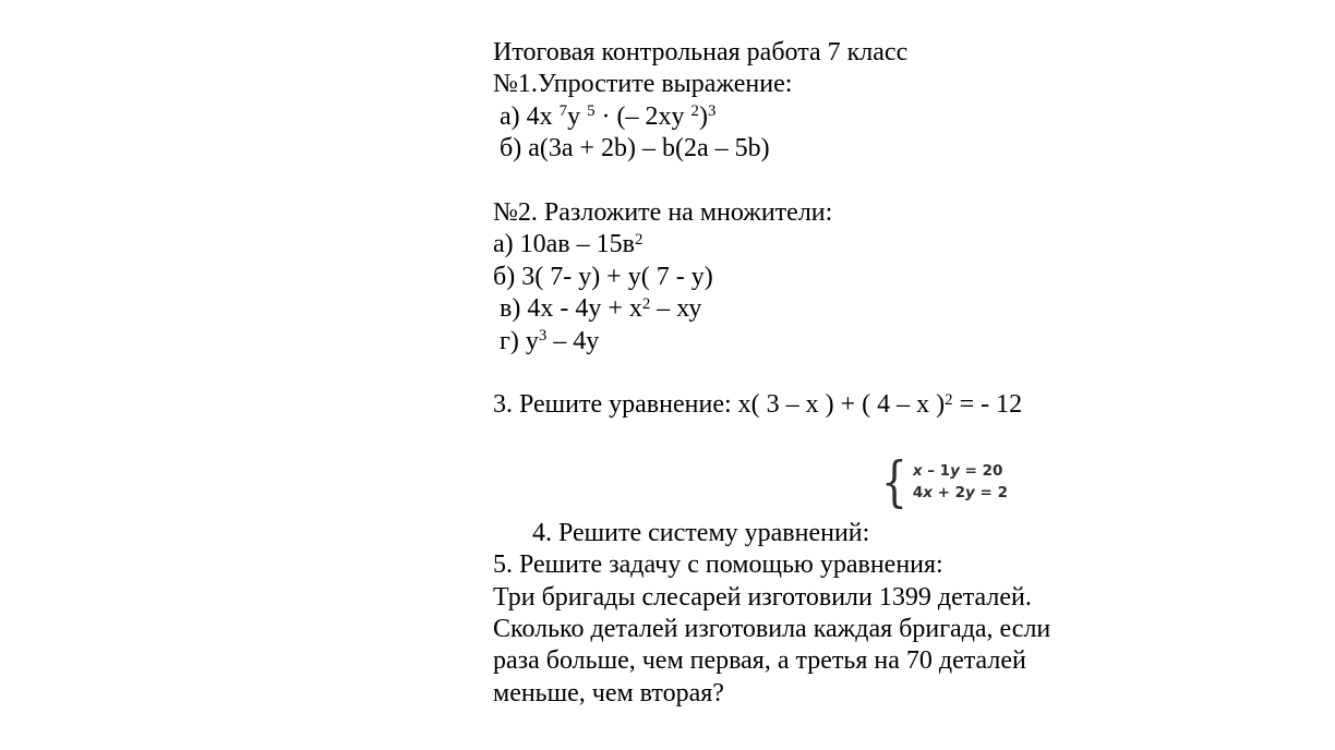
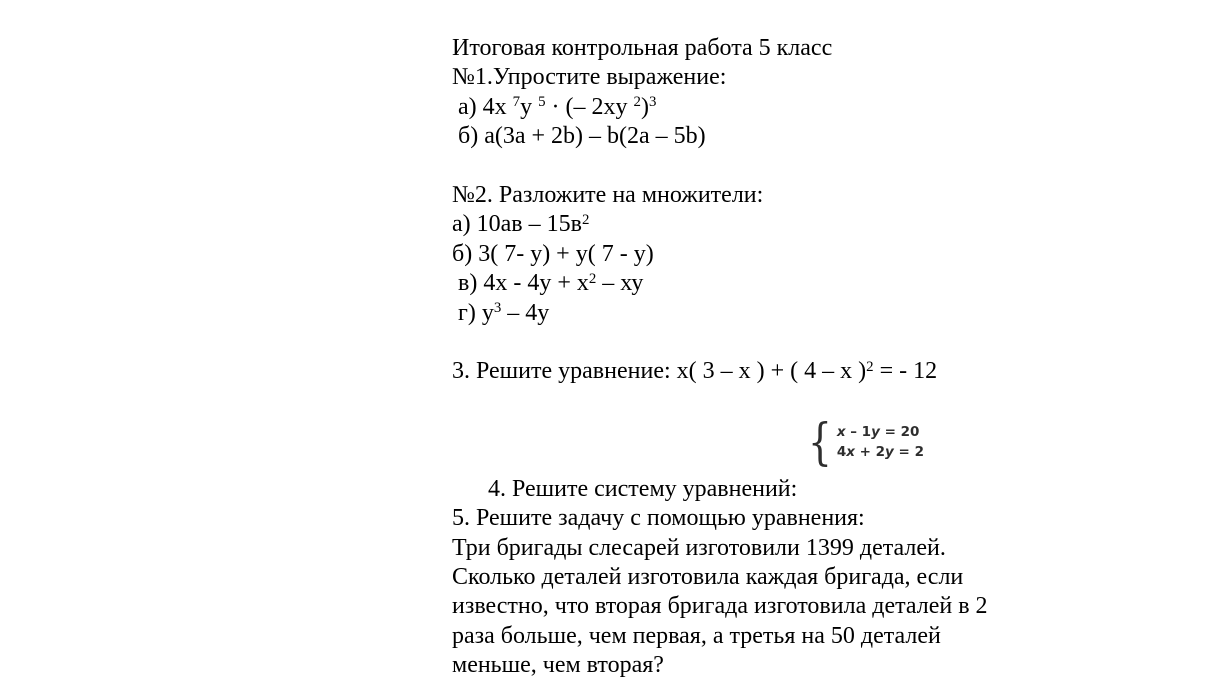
- Итоговая контрольная работа 7 класс
+ Итоговая контрольная работа 5 класс
  №1.Упростите выражение:
  а) 4x 7y 5 · (– 2xy 2)3
  б) a(3a + 2b) – b(2a – 5b)
  №2. Разложите на множители:
  а) 10ав – 15в2
  б) 3( 7- у) + у( 7 - у)
  в) 4х - 4у + х2 – ху
  г) у3 – 4у
  3. Решите уравнение: х( 3 – х ) + ( 4 – х )2 = - 12
  4. Решите систему уравнений:
  {
  x – 1y = 20
  4x + 2y = 2
  5. Решите задачу с помощью уравнения:
  Три бригады слесарей изготовили 1399 деталей.
  Сколько деталей изготовила каждая бригада, если
+ известно, что вторая бригада изготовила деталей в 2
- раза больше, чем первая, а третья на 70 деталей
+ раза больше, чем первая, а третья на 50 деталей
  меньше, чем вторая?
